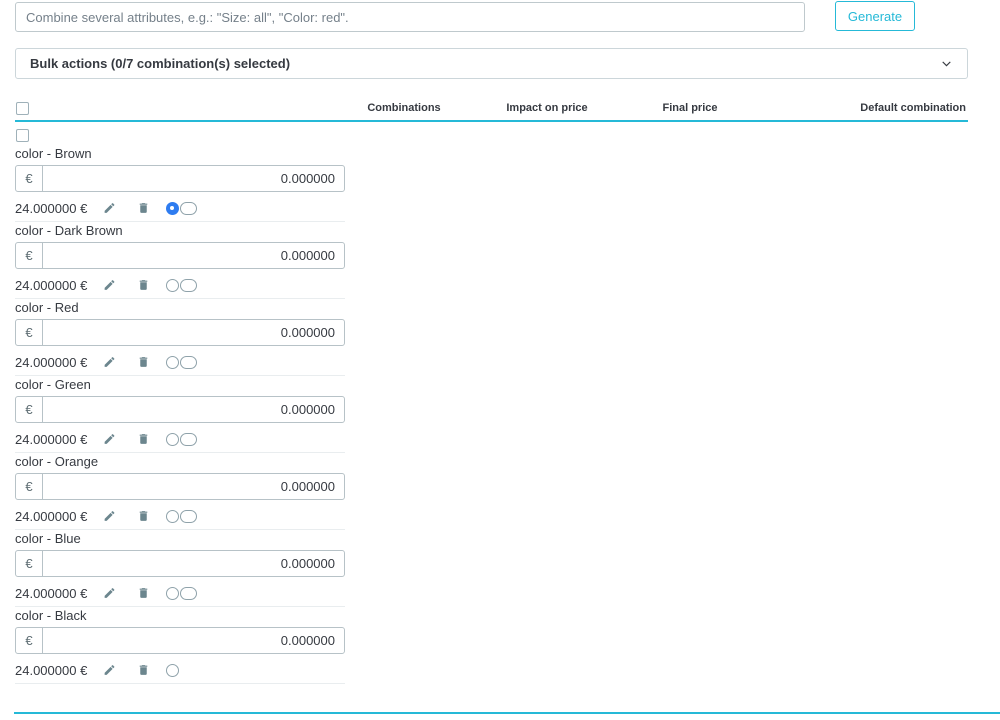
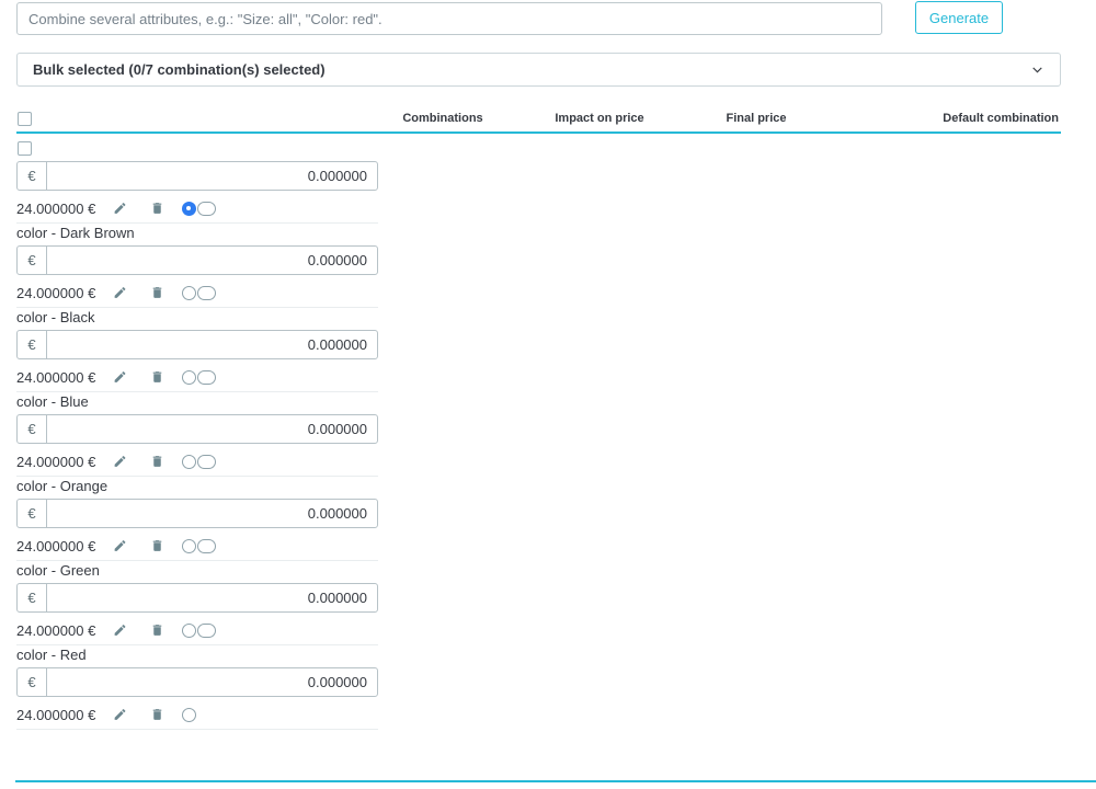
  Combine several attributes, e.g.: "Size: all", "Color: red".
  Generate
- Bulk actions (0/7 combination(s) selected)
+ Bulk selected (0/7 combination(s) selected)
  Combinations
  Impact on price
  Final price
  Default combination
- color - Brown
  €
  0.000000
  24.000000 €
  color - Dark Brown
  €
  0.000000
  24.000000 €
- color - Red
+ color - Black
  €
  0.000000
  24.000000 €
- color - Green
+ color - Blue
  €
  0.000000
  24.000000 €
  color - Orange
  €
  0.000000
  24.000000 €
- color - Blue
+ color - Green
  €
  0.000000
  24.000000 €
- color - Black
+ color - Red
  €
  0.000000
  24.000000 €
